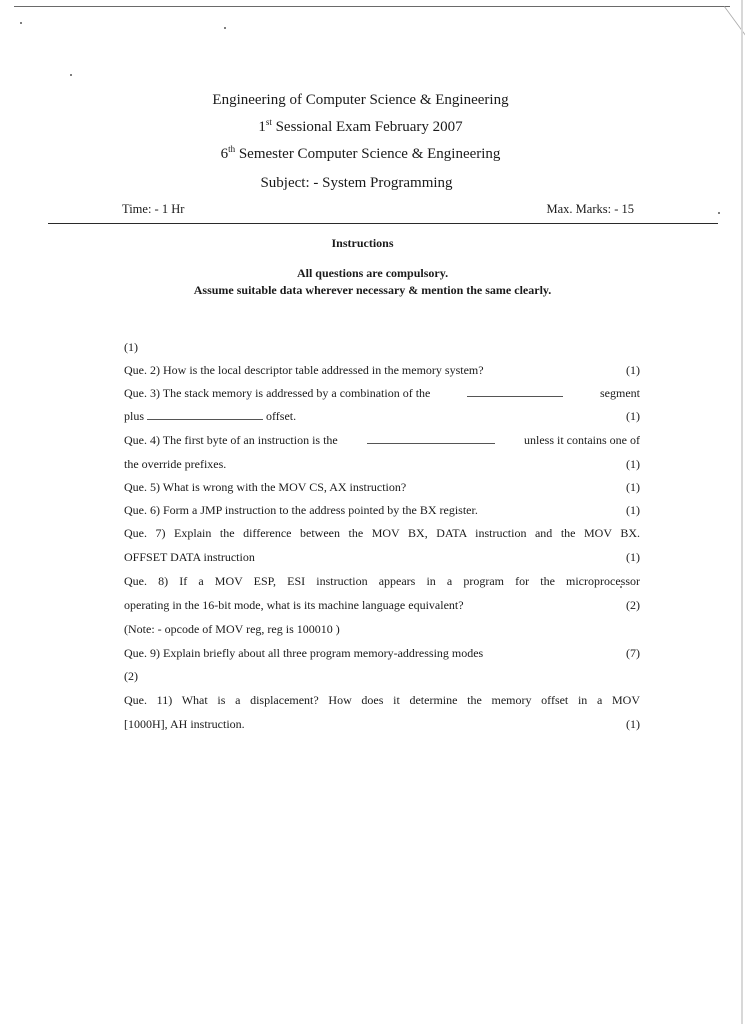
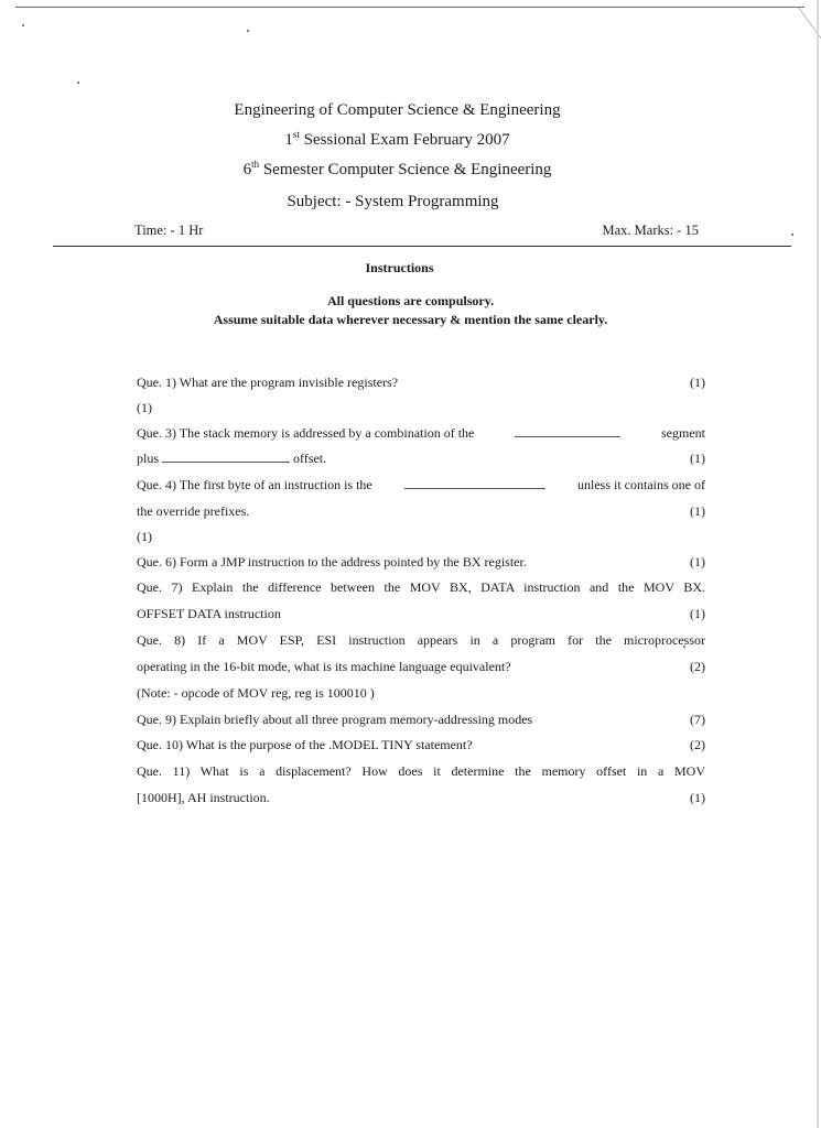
  Engineering of Computer Science & Engineering
  1st Sessional Exam February 2007
  6th Semester Computer Science & Engineering
  Subject: - System Programming
  Time: - 1 Hr
  Max. Marks: - 15
  Instructions
  All questions are compulsory.
  Assume suitable data wherever necessary & mention the same clearly.
+ Que. 1) What are the program invisible registers?
  (1)
- Que. 2) How is the local descriptor table addressed in the memory system?
  (1)
  Que. 3) The stack memory is addressed by a combination of the
  segment
  plus offset.
  (1)
  Que. 4) The first byte of an instruction is the
  unless it contains one of
  the override prefixes.
  (1)
- Que. 5) What is wrong with the MOV CS, AX instruction?
  (1)
  Que. 6) Form a JMP instruction to the address pointed by the BX register.
  (1)
  Que. 7) Explain the difference between the MOV BX, DATA instruction and the MOV BX.
  OFFSET DATA instruction
  (1)
  Que. 8) If a MOV ESP, ESI instruction appears in a program for the microprocessor
  operating in the 16-bit mode, what is its machine language equivalent?
  (2)
  (Note: - opcode of MOV reg, reg is 100010 )
  Que. 9) Explain briefly about all three program memory-addressing modes
  (7)
+ Que. 10) What is the purpose of the .MODEL TINY statement?
  (2)
  Que. 11) What is a displacement? How does it determine the memory offset in a MOV
  [1000H], AH instruction.
  (1)
